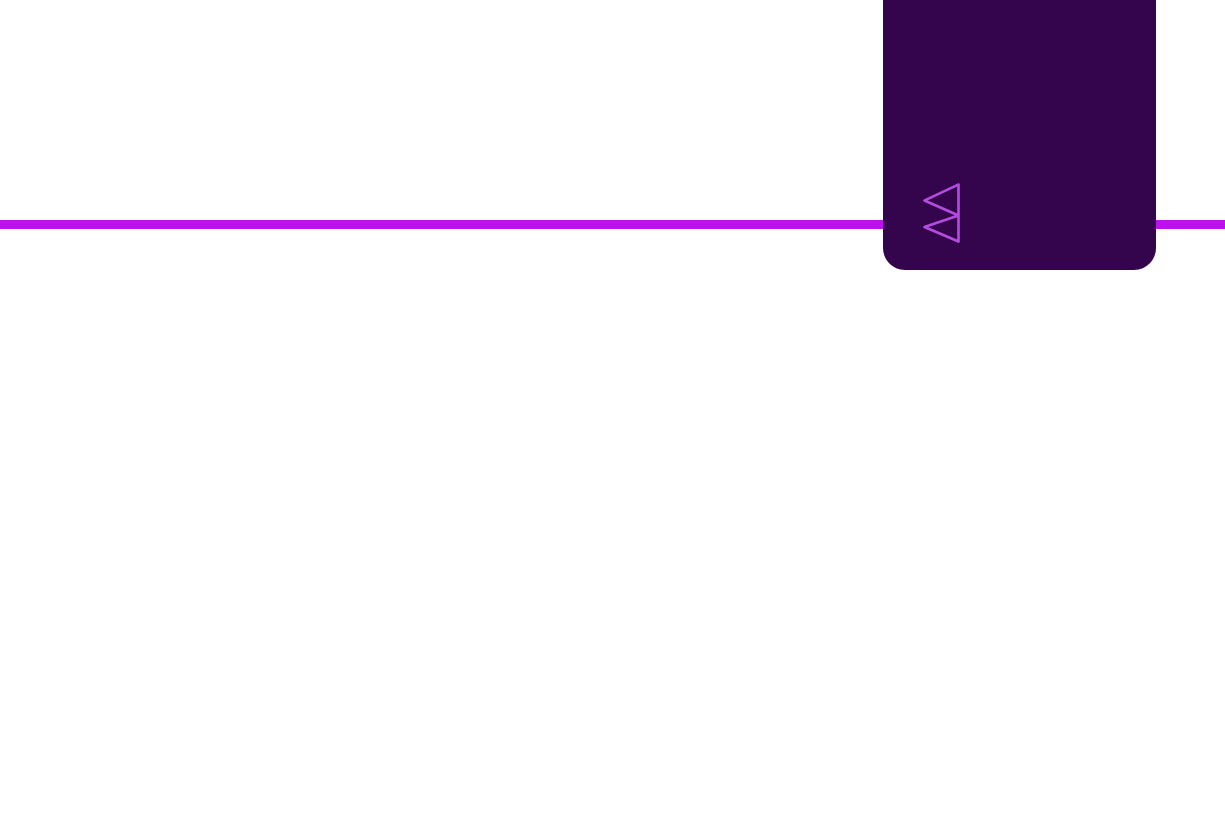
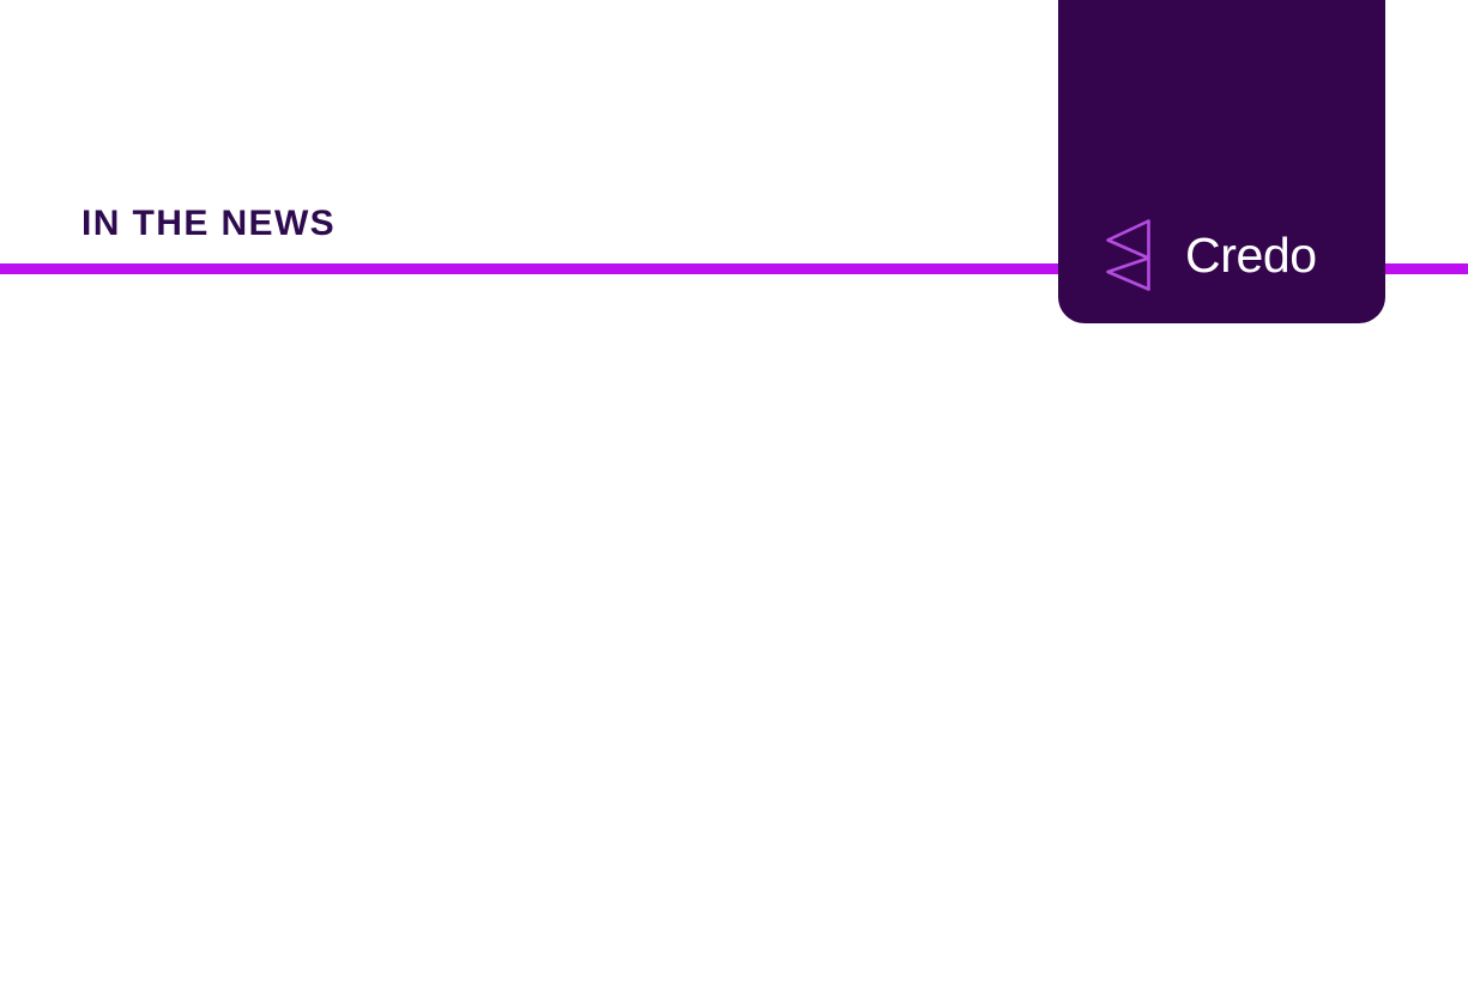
+ IN THE NEWS
+ Credo
